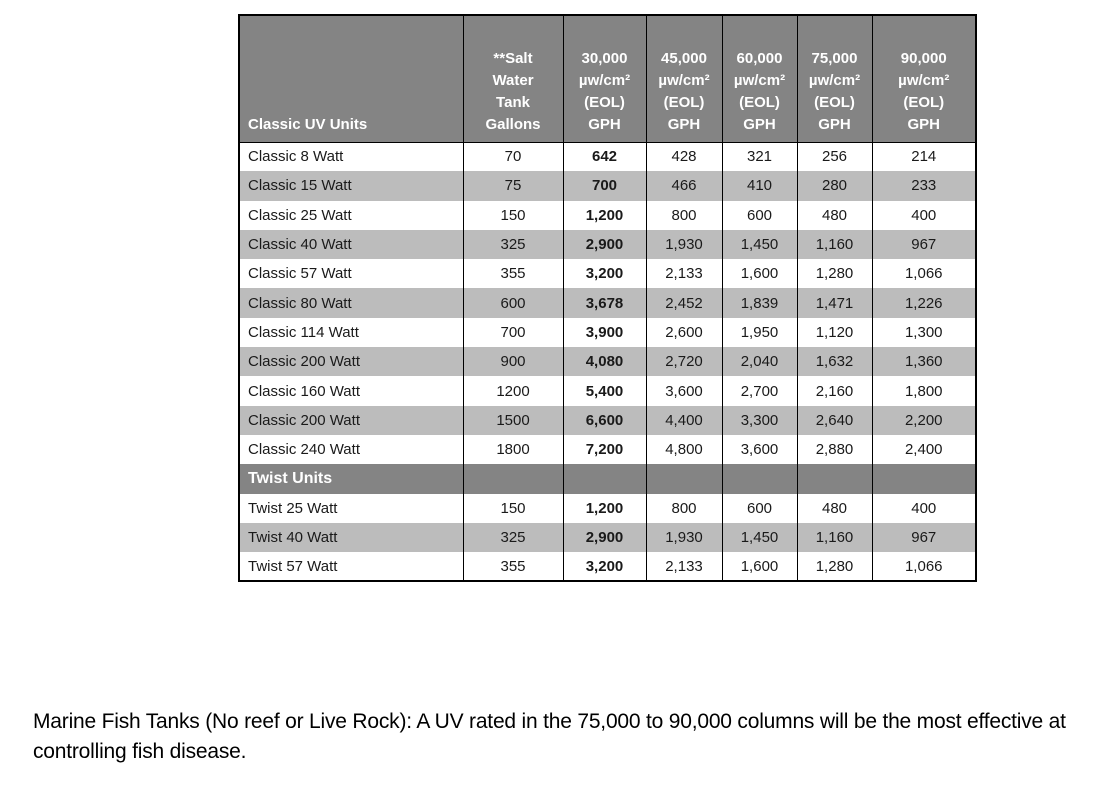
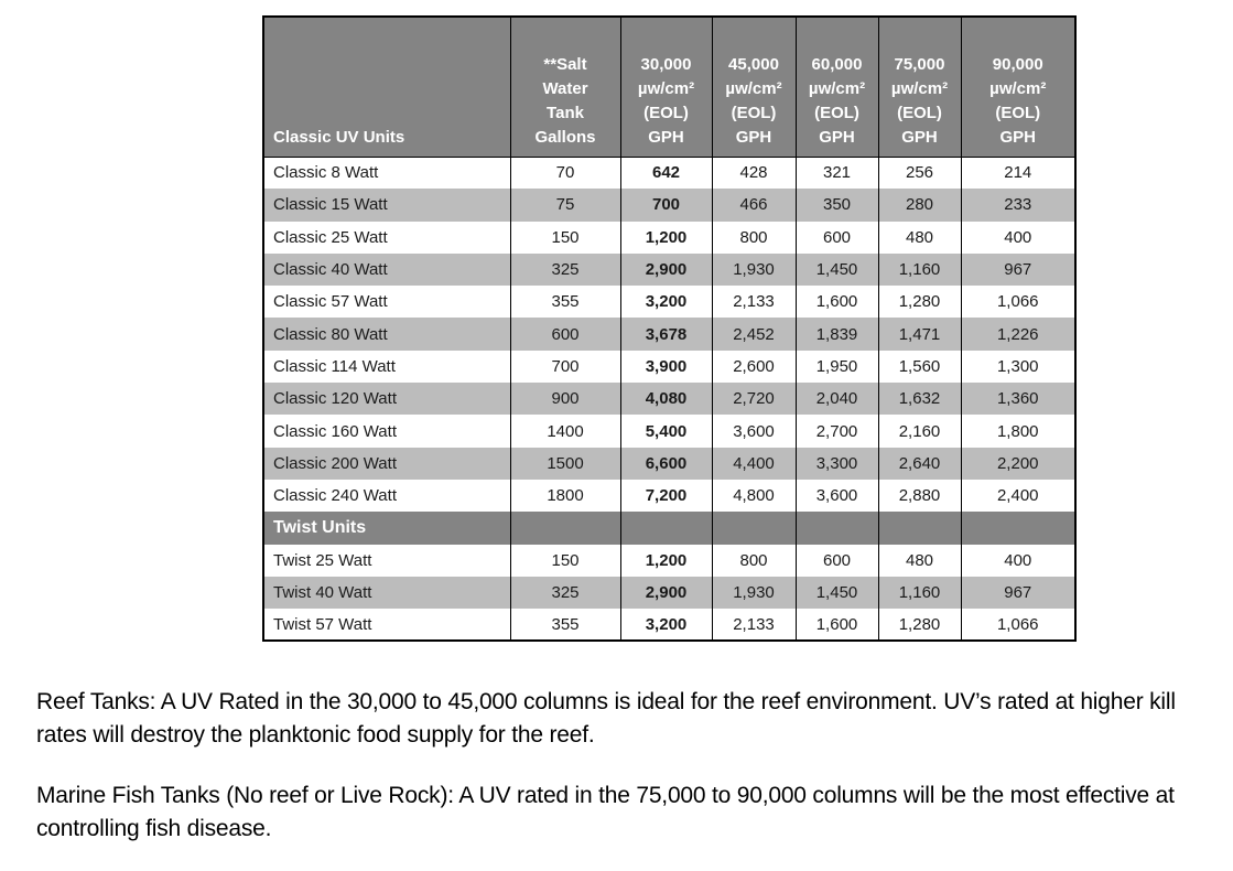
  Classic UV Units	**Salt Water Tank Gallons	30,000 µw/cm² (EOL) GPH	45,000 µw/cm² (EOL) GPH	60,000 µw/cm² (EOL) GPH	75,000 µw/cm² (EOL) GPH	90,000 µw/cm² (EOL) GPH
  Classic 8 Watt	70	642	428	321	256	214
- Classic 15 Watt	75	700	466	410	280	233
+ Classic 15 Watt	75	700	466	350	280	233
  Classic 25 Watt	150	1,200	800	600	480	400
  Classic 40 Watt	325	2,900	1,930	1,450	1,160	967
  Classic 57 Watt	355	3,200	2,133	1,600	1,280	1,066
  Classic 80 Watt	600	3,678	2,452	1,839	1,471	1,226
- Classic 114 Watt	700	3,900	2,600	1,950	1,120	1,300
+ Classic 114 Watt	700	3,900	2,600	1,950	1,560	1,300
- Classic 200 Watt	900	4,080	2,720	2,040	1,632	1,360
+ Classic 120 Watt	900	4,080	2,720	2,040	1,632	1,360
- Classic 160 Watt	1200	5,400	3,600	2,700	2,160	1,800
+ Classic 160 Watt	1400	5,400	3,600	2,700	2,160	1,800
  Classic 200 Watt	1500	6,600	4,400	3,300	2,640	2,200
  Classic 240 Watt	1800	7,200	4,800	3,600	2,880	2,400
  Twist Units
  Twist 25 Watt	150	1,200	800	600	480	400
  Twist 40 Watt	325	2,900	1,930	1,450	1,160	967
  Twist 57 Watt	355	3,200	2,133	1,600	1,280	1,066
+ Reef Tanks: A UV Rated in the 30,000 to 45,000 columns is ideal for the reef environment. UV’s rated at higher kill rates will destroy the planktonic food supply for the reef.
  Marine Fish Tanks (No reef or Live Rock): A UV rated in the 75,000 to 90,000 columns will be the most effective at controlling fish disease.
